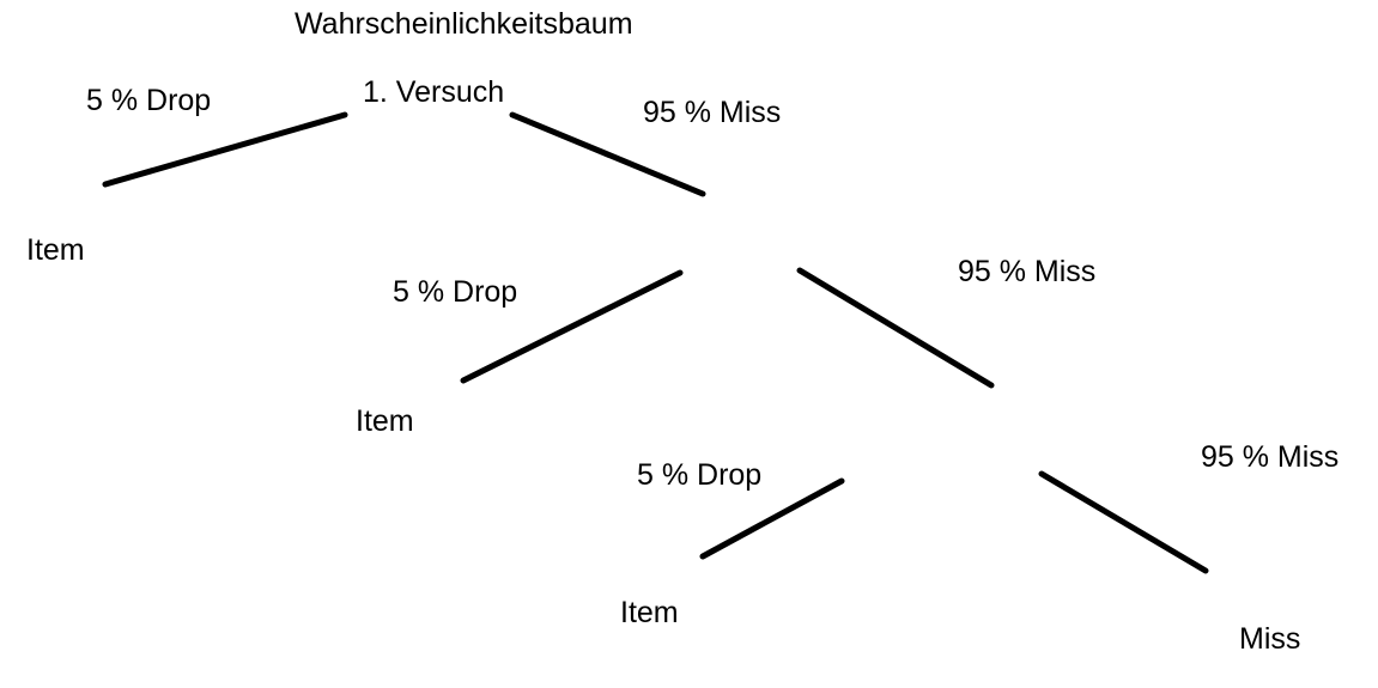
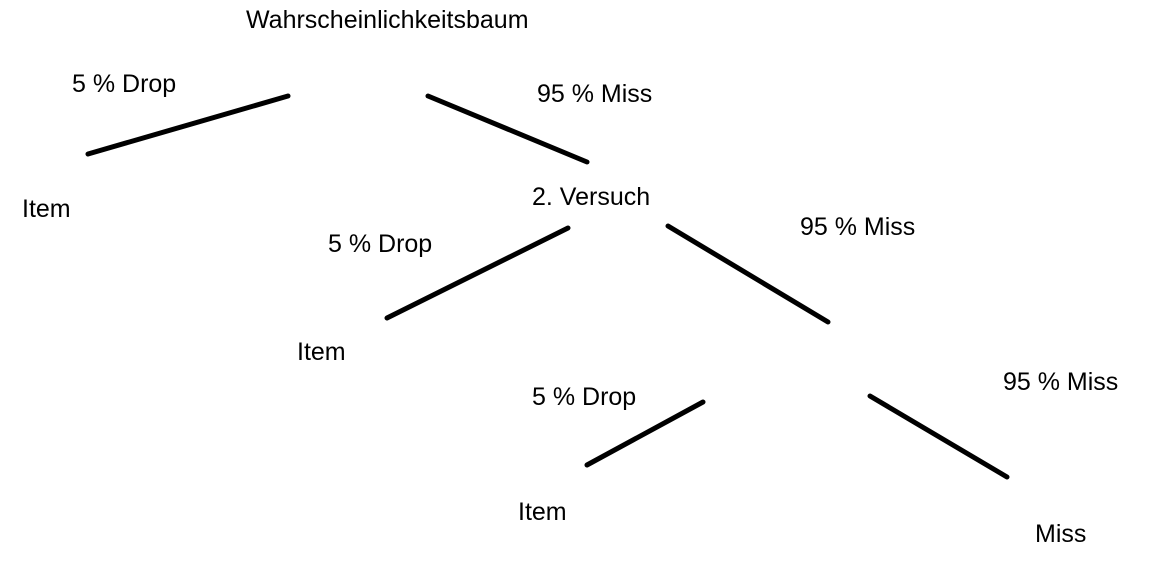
  Wahrscheinlichkeitsbaum
  5 % Drop
- 1. Versuch
  95 % Miss
  Item
+ 2. Versuch
  5 % Drop
  95 % Miss
  Item
  5 % Drop
  95 % Miss
  Item
  Miss
